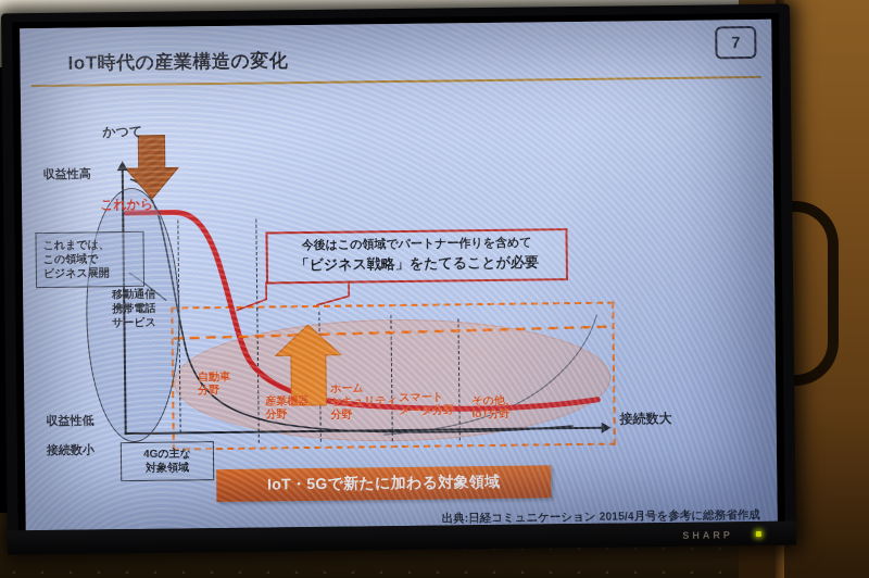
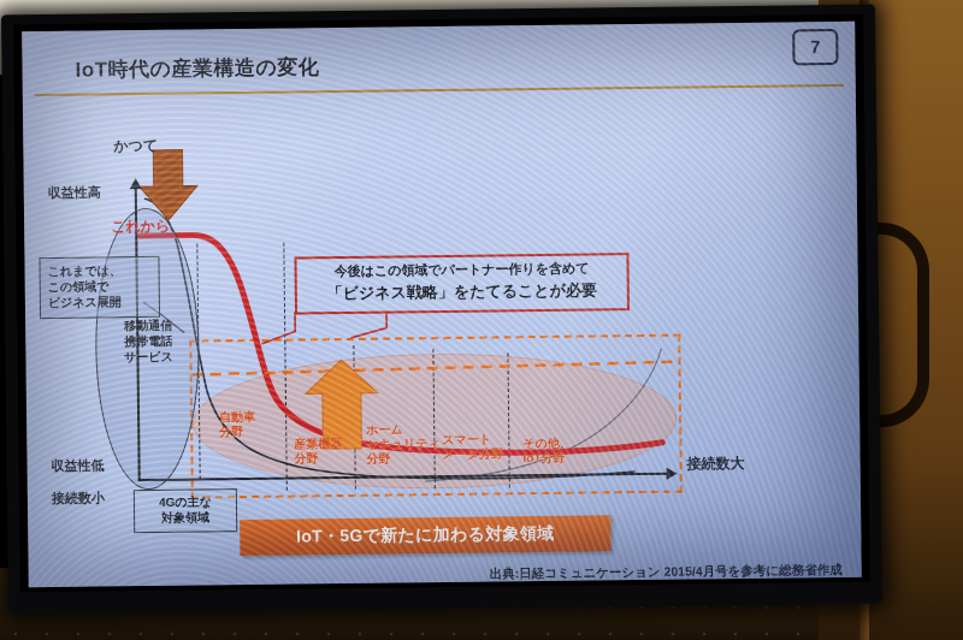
- SHARP
